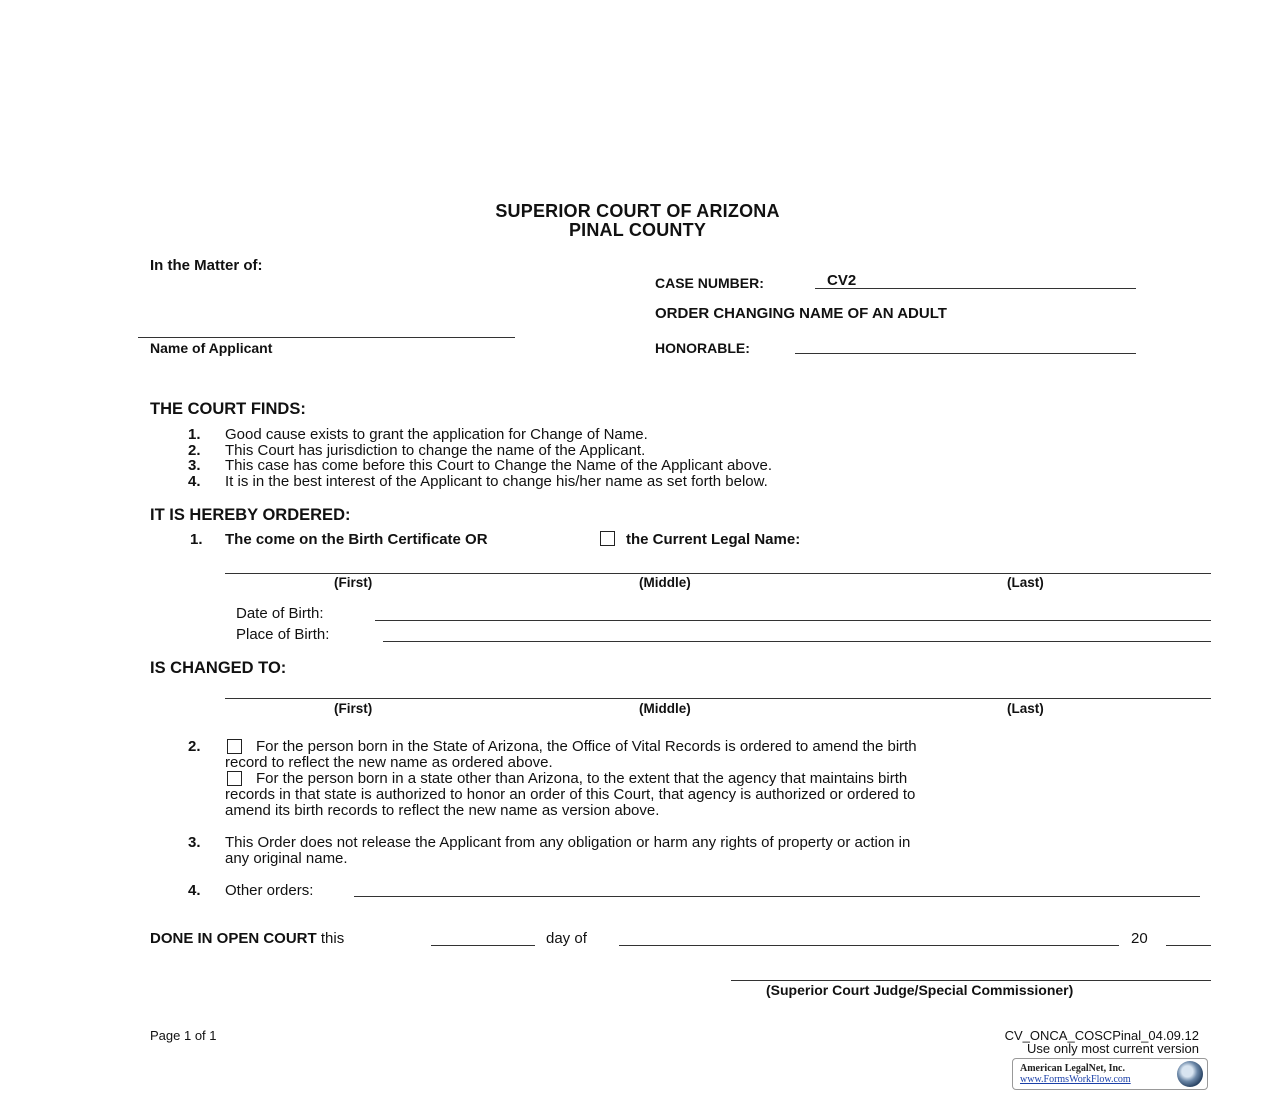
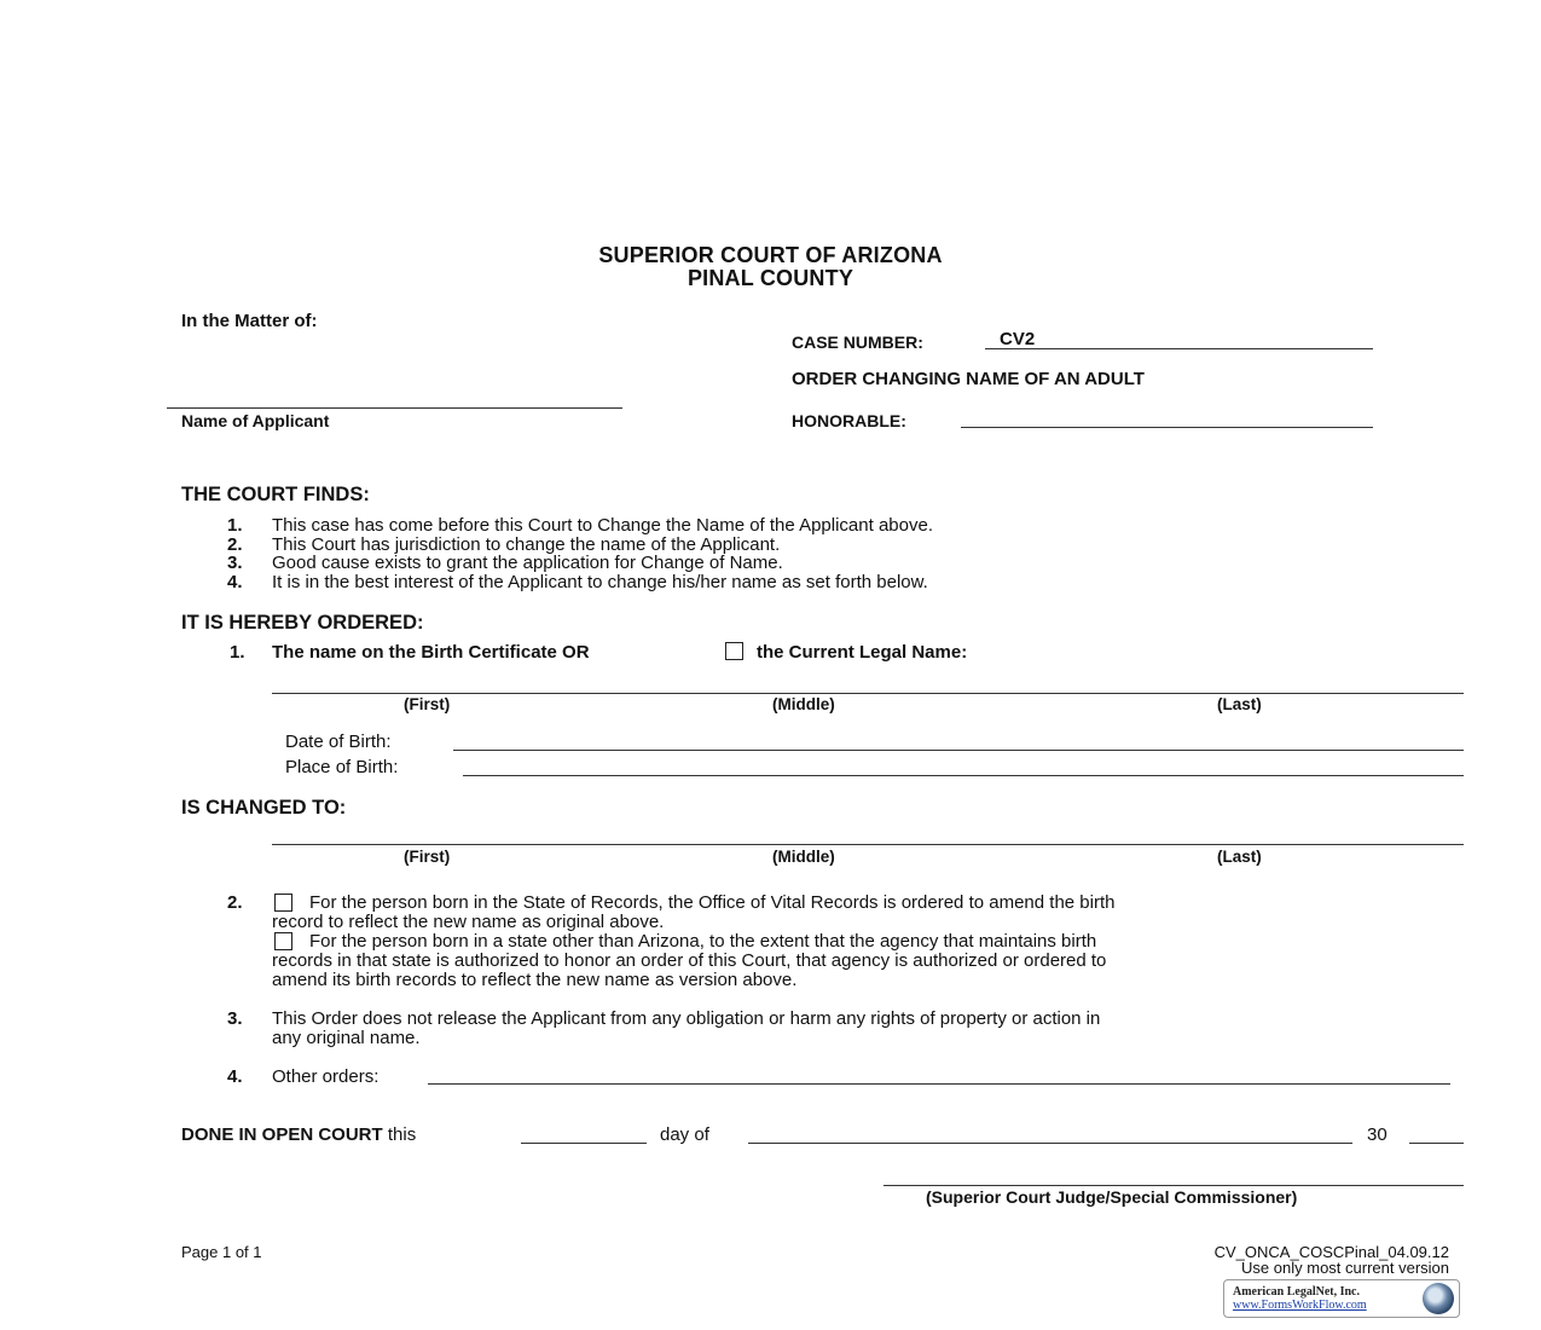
  SUPERIOR COURT OF ARIZONA
  PINAL COUNTY
  In the Matter of:
  Name of Applicant
  CASE NUMBER:
  CV2
  ORDER CHANGING NAME OF AN ADULT
  HONORABLE:
  THE COURT FINDS:
  1.
- Good cause exists to grant the application for Change of Name.
+ This case has come before this Court to Change the Name of the Applicant above.
  2.
  This Court has jurisdiction to change the name of the Applicant.
  3.
- This case has come before this Court to Change the Name of the Applicant above.
+ Good cause exists to grant the application for Change of Name.
  4.
  It is in the best interest of the Applicant to change his/her name as set forth below.
  IT IS HEREBY ORDERED:
  1.
- The come on the Birth Certificate OR
+ The name on the Birth Certificate OR
  the Current Legal Name:
  (First)
  (Middle)
  (Last)
  Date of Birth:
  Place of Birth:
  IS CHANGED TO:
  (First)
  (Middle)
  (Last)
  2.
- For the person born in the State of Arizona, the Office of Vital Records is ordered to amend the birth
+ For the person born in the State of Records, the Office of Vital Records is ordered to amend the birth
- record to reflect the new name as ordered above.
+ record to reflect the new name as original above.
  For the person born in a state other than Arizona, to the extent that the agency that maintains birth
  records in that state is authorized to honor an order of this Court, that agency is authorized or ordered to
  amend its birth records to reflect the new name as version above.
  3.
  This Order does not release the Applicant from any obligation or harm any rights of property or action in
  any original name.
  4.
  Other orders:
  DONE IN OPEN COURT this
  day of
- 20
+ 30
  (Superior Court Judge/Special Commissioner)
  Page 1 of 1
  CV_ONCA_COSCPinal_04.09.12
  Use only most current version
  American LegalNet, Inc.
  www.FormsWorkFlow.com
